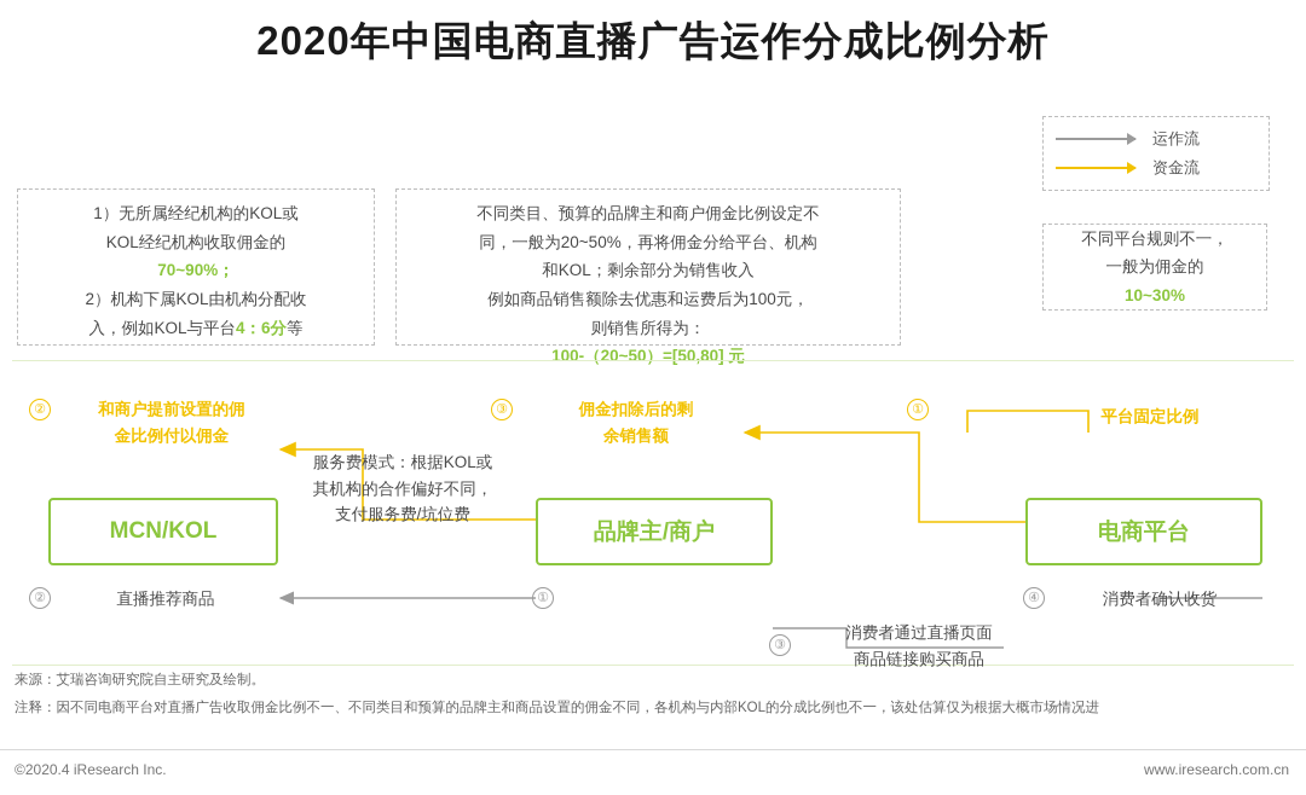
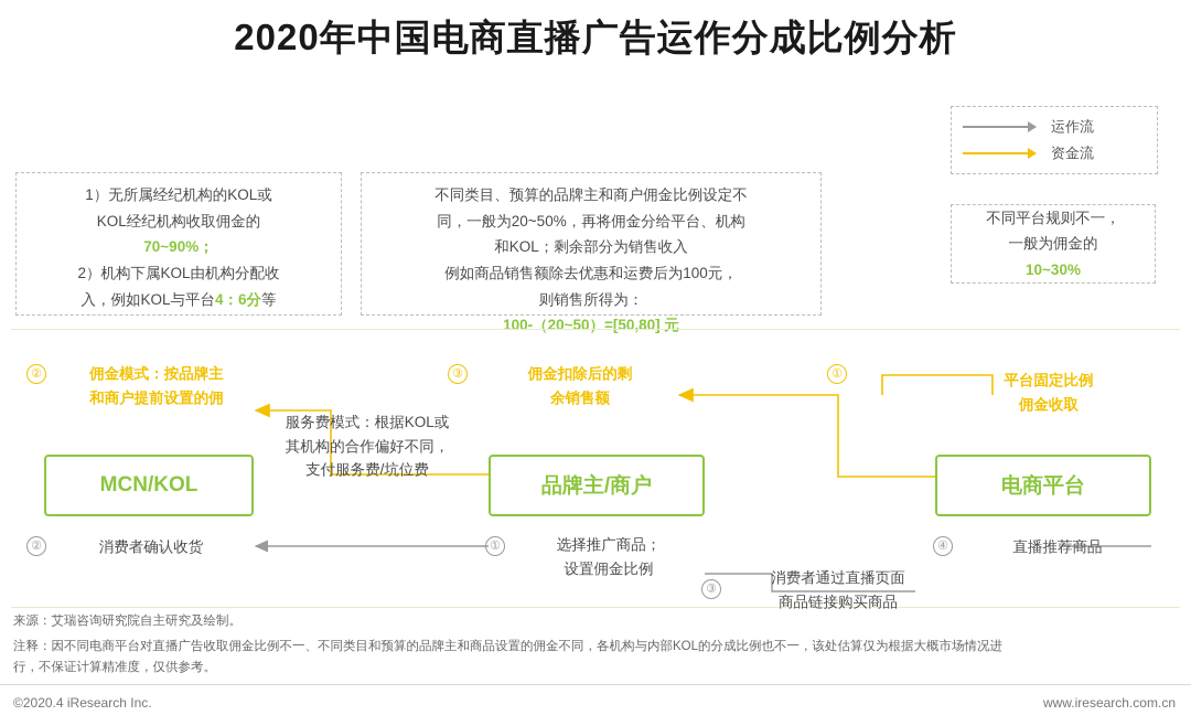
  2020年中国电商直播广告运作分成比例分析
  运作流
  资金流
  1）无所属经纪机构的KOL或
  KOL经纪机构收取佣金的
  70~90%；
  2）机构下属KOL由机构分配收
  入，例如KOL与平台4：6分等
  不同类目、预算的品牌主和商户佣金比例设定不
  同，一般为20~50%，再将佣金分给平台、机构
  和KOL；剩余部分为销售收入
  例如商品销售额除去优惠和运费后为100元，
  则销售所得为：
  100-（20~50）=[50,80] 元
  不同平台规则不一，
  一般为佣金的
  10~30%
  MCN/KOL
  品牌主/商户
  电商平台
  ②
+ 佣金模式：按品牌主
  和商户提前设置的佣
- 金比例付以佣金
  ③
  佣金扣除后的剩
  余销售额
  ①
  平台固定比例
+ 佣金收取
  服务费模式：根据KOL或
  其机构的合作偏好不同，
  支付服务费/坑位费
  ②
- 直播推荐商品
+ 消费者确认收货
  ①
+ 选择推广商品；
+ 设置佣金比例
  ③
  消费者通过直播页面
  商品链接购买商品
  ④
- 消费者确认收货
+ 直播推荐商品
  来源：艾瑞咨询研究院自主研究及绘制。
  注释：因不同电商平台对直播广告收取佣金比例不一、不同类目和预算的品牌主和商品设置的佣金不同，各机构与内部KOL的分成比例也不一，该处估算仅为根据大概市场情况进
+ 行，不保证计算精准度，仅供参考。
  ©2020.4 iResearch Inc.
  www.iresearch.com.cn
